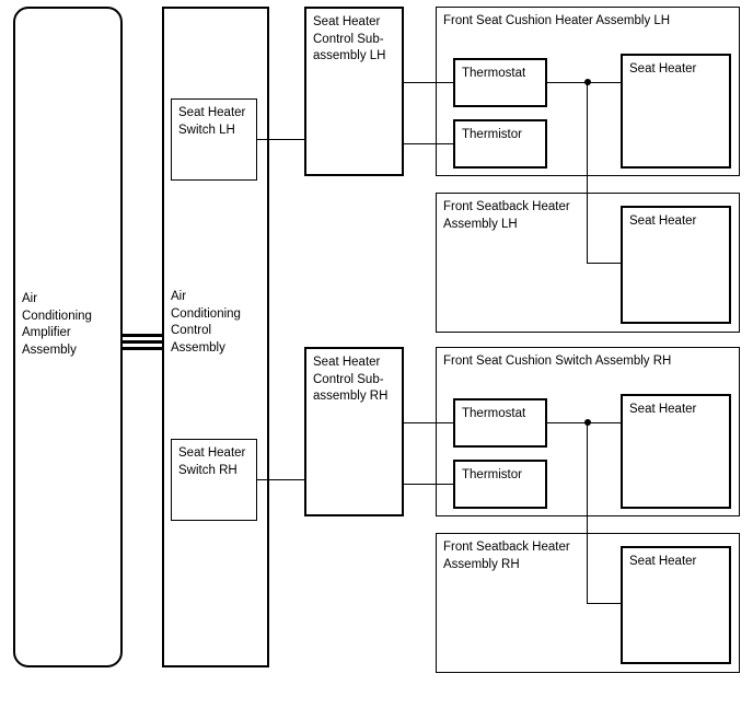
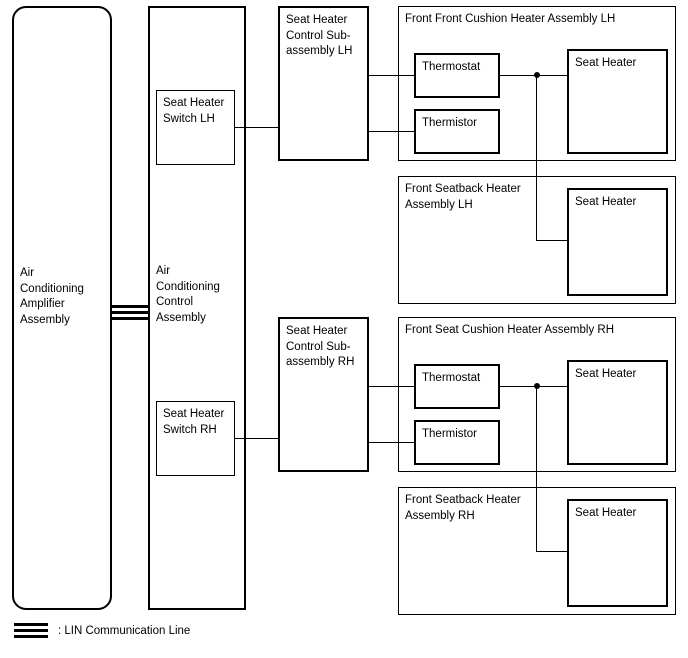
  Air
  Conditioning
  Amplifier
  Assembly
  Air
  Conditioning
  Control
  Assembly
  Seat Heater
  Switch LH
  Seat Heater
  Switch RH
  Seat Heater
  Control Sub-
  assembly LH
  Seat Heater
  Control Sub-
  assembly RH
- Front Seat Cushion Heater Assembly LH
+ Front Front Cushion Heater Assembly LH
  Thermostat
  Thermistor
  Seat Heater
  Front Seatback Heater
  Assembly LH
  Seat Heater
- Front Seat Cushion Switch Assembly RH
+ Front Seat Cushion Heater Assembly RH
  Thermostat
  Thermistor
  Seat Heater
  Front Seatback Heater
  Assembly RH
  Seat Heater
+ : LIN Communication Line
